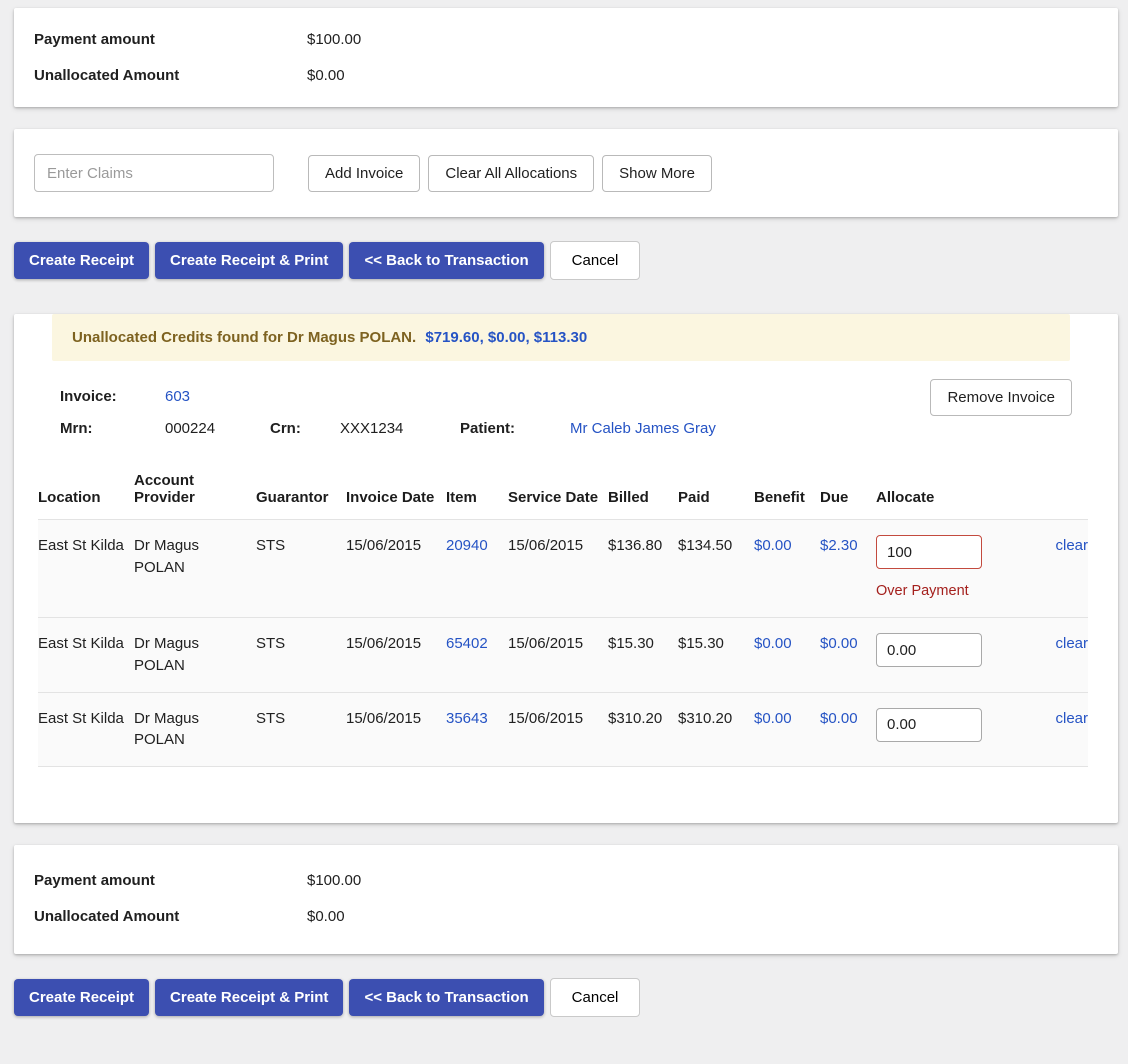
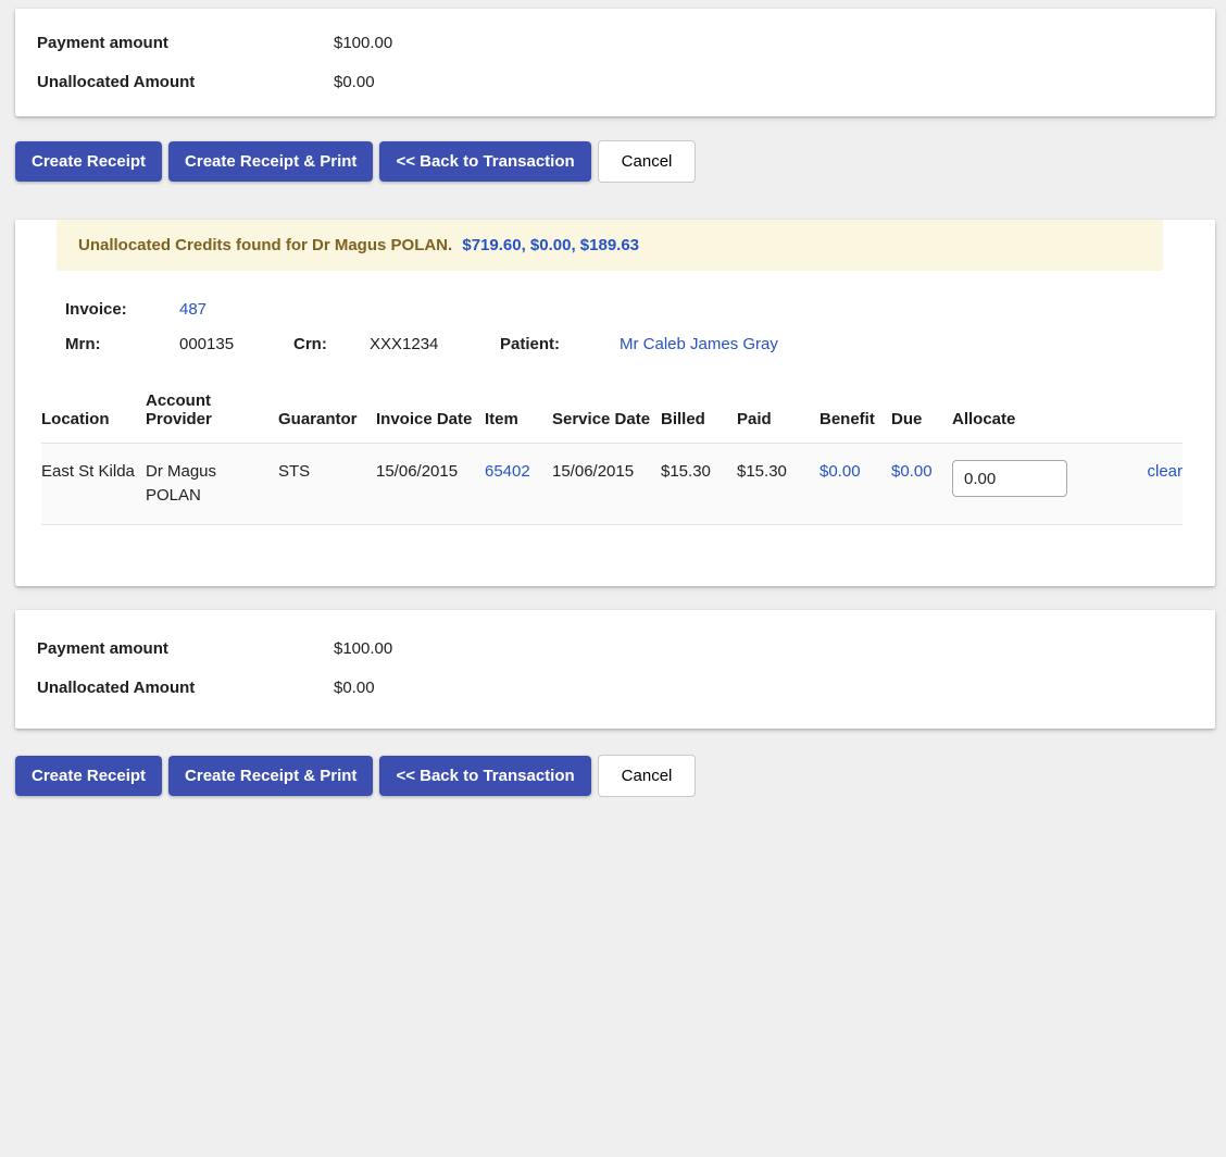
  Payment amount
  $100.00
  Unallocated Amount
  $0.00
- Enter Claims
- Add Invoice
- Clear All Allocations
- Show More
  Create Receipt
  Create Receipt & Print
  << Back to Transaction
  Cancel
- Unallocated Credits found for Dr Magus POLAN. $719.60, $0.00, $113.30
+ Unallocated Credits found for Dr Magus POLAN. $719.60, $0.00, $189.63
  Invoice:
- 603
+ 487
  Mrn:
- 000224
+ 000135
  Crn:
  XXX1234
  Patient:
  Mr Caleb James Gray
- Remove Invoice
  Location	Account Provider	Guarantor	Invoice Date	Item	Service Date	Billed	Paid	Benefit	Due	Allocate
- East St Kilda	Dr Magus POLAN	STS	15/06/2015	20940	15/06/2015	$136.80	$134.50	$0.00	$2.30	100 Over Payment	clear
  East St Kilda	Dr Magus POLAN	STS	15/06/2015	65402	15/06/2015	$15.30	$15.30	$0.00	$0.00	0.00	clear
- East St Kilda	Dr Magus POLAN	STS	15/06/2015	35643	15/06/2015	$310.20	$310.20	$0.00	$0.00	0.00	clear
  Payment amount
  $100.00
  Unallocated Amount
  $0.00
  Create Receipt
  Create Receipt & Print
  << Back to Transaction
  Cancel
